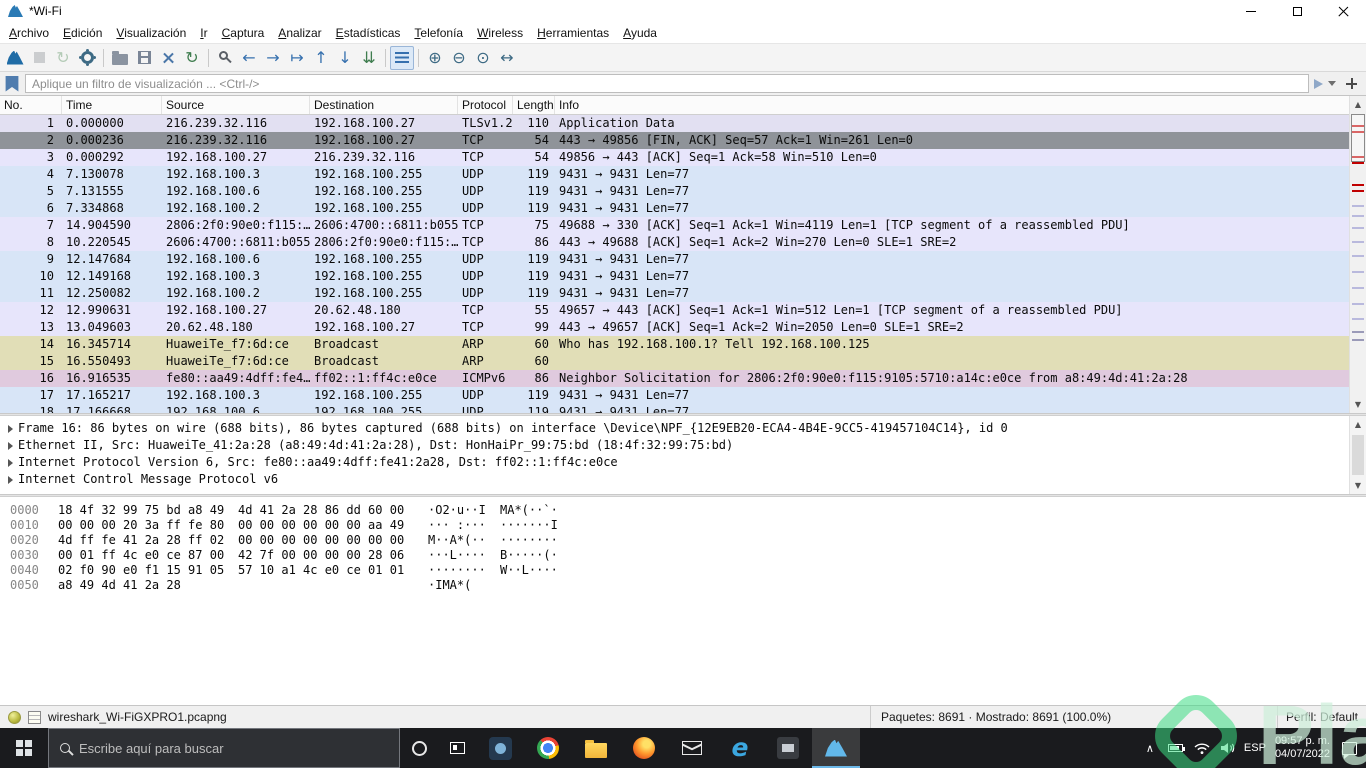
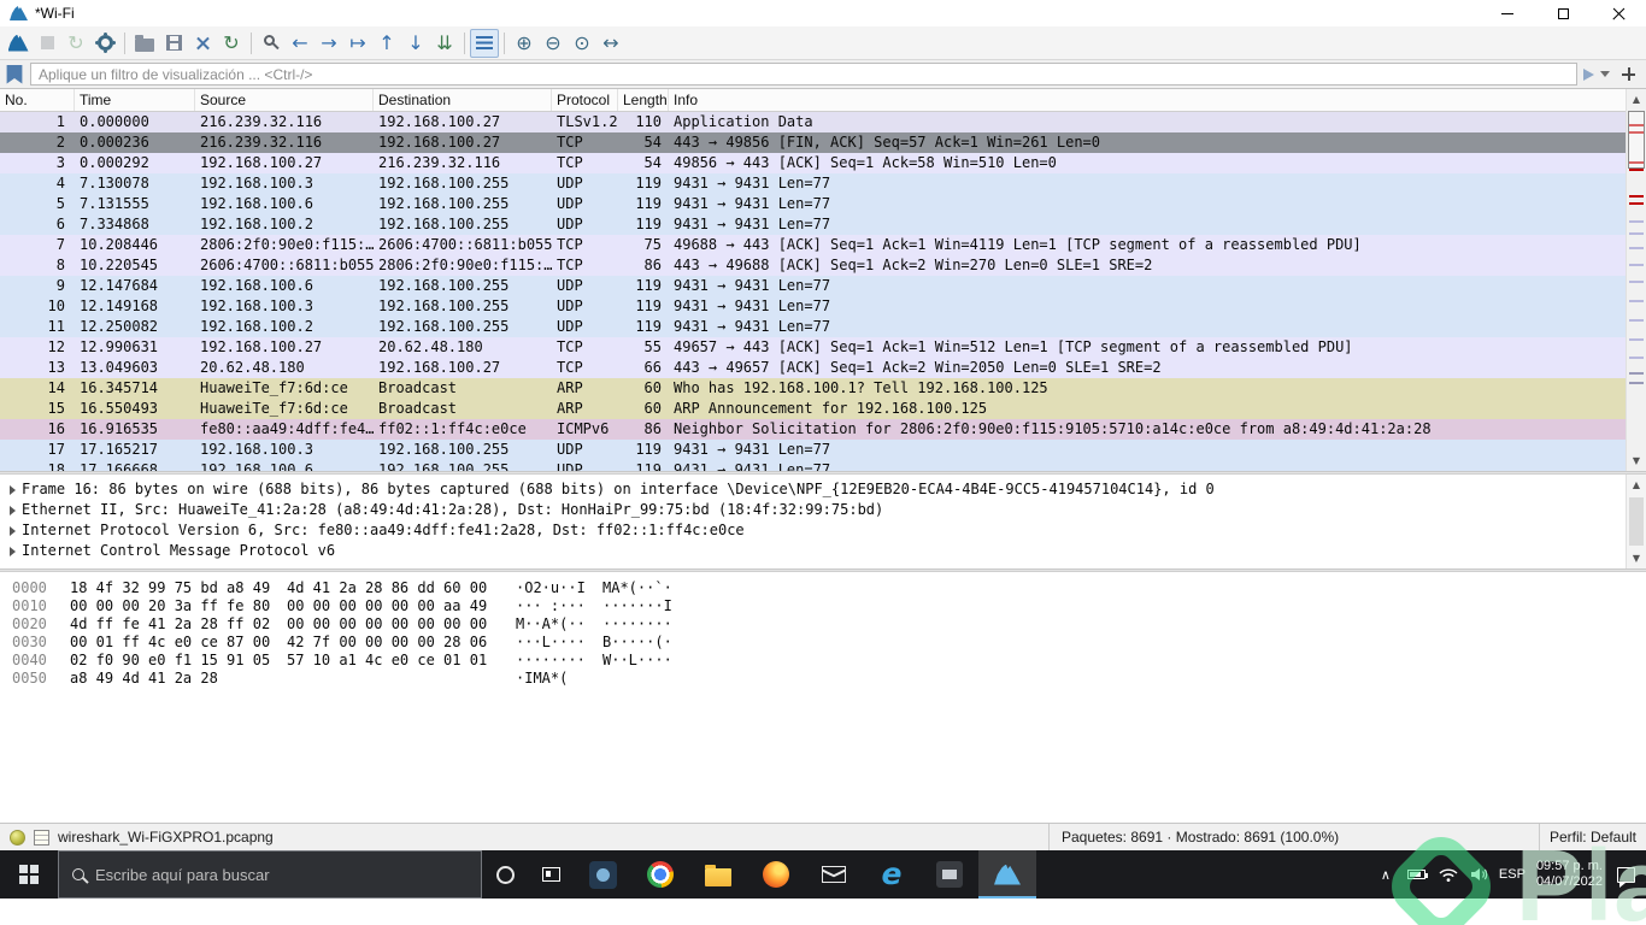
  *Wi-Fi
- Archivo
- Edición
- Visualización
- Ir
- Captura
- Analizar
- Estadísticas
- Telefonía
- Wireless
- Herramientas
- Ayuda
  ↻
  ↻
  ←
  →
  ↦
  ↑
  ↓
  ⇊
  ⊕
  ⊖
  ⊙
  ↔
  Aplique un filtro de visualización ... <Ctrl-/>
  No.
  Time
  Source
  Destination
  Protocol
  Length
  Info
  1
  0.000000
  216.239.32.116
  192.168.100.27
  TLSv1.2
  110
  Application Data
  2
  0.000236
  216.239.32.116
  192.168.100.27
  TCP
  54
  443 → 49856 [FIN, ACK] Seq=57 Ack=1 Win=261 Len=0
  3
  0.000292
  192.168.100.27
  216.239.32.116
  TCP
  54
  49856 → 443 [ACK] Seq=1 Ack=58 Win=510 Len=0
  4
  7.130078
  192.168.100.3
  192.168.100.255
  UDP
  119
  9431 → 9431 Len=77
  5
  7.131555
  192.168.100.6
  192.168.100.255
  UDP
  119
  9431 → 9431 Len=77
  6
  7.334868
  192.168.100.2
  192.168.100.255
  UDP
  119
  9431 → 9431 Len=77
  7
- 14.904590
+ 10.208446
  2806:2f0:90e0:f115:…
  2606:4700::6811:b055
  TCP
  75
- 49688 → 330 [ACK] Seq=1 Ack=1 Win=4119 Len=1 [TCP segment of a reassembled PDU]
+ 49688 → 443 [ACK] Seq=1 Ack=1 Win=4119 Len=1 [TCP segment of a reassembled PDU]
  8
  10.220545
  2606:4700::6811:b055
  2806:2f0:90e0:f115:…
  TCP
  86
  443 → 49688 [ACK] Seq=1 Ack=2 Win=270 Len=0 SLE=1 SRE=2
  9
  12.147684
  192.168.100.6
  192.168.100.255
  UDP
  119
  9431 → 9431 Len=77
  10
  12.149168
  192.168.100.3
  192.168.100.255
  UDP
  119
  9431 → 9431 Len=77
  11
  12.250082
  192.168.100.2
  192.168.100.255
  UDP
  119
  9431 → 9431 Len=77
  12
  12.990631
  192.168.100.27
  20.62.48.180
  TCP
  55
  49657 → 443 [ACK] Seq=1 Ack=1 Win=512 Len=1 [TCP segment of a reassembled PDU]
  13
  13.049603
  20.62.48.180
  192.168.100.27
  TCP
- 99
+ 66
  443 → 49657 [ACK] Seq=1 Ack=2 Win=2050 Len=0 SLE=1 SRE=2
  14
  16.345714
  HuaweiTe_f7:6d:ce
  Broadcast
  ARP
  60
  Who has 192.168.100.1? Tell 192.168.100.125
  15
  16.550493
  HuaweiTe_f7:6d:ce
  Broadcast
  ARP
  60
+ ARP Announcement for 192.168.100.125
  16
  16.916535
  fe80::aa49:4dff:fe4…
  ff02::1:ff4c:e0ce
  ICMPv6
  86
  Neighbor Solicitation for 2806:2f0:90e0:f115:9105:5710:a14c:e0ce from a8:49:4d:41:2a:28
  17
  17.165217
  192.168.100.3
  192.168.100.255
  UDP
  119
  9431 → 9431 Len=77
  18
  17.166668
  192.168.100.6
  192.168.100.255
  UDP
  119
  9431 → 9431 Len=77
  ▲
  ▼
  Frame 16: 86 bytes on wire (688 bits), 86 bytes captured (688 bits) on interface \Device\NPF_{12E9EB20-ECA4-4B4E-9CC5-419457104C14}, id 0
  Ethernet II, Src: HuaweiTe_41:2a:28 (a8:49:4d:41:2a:28), Dst: HonHaiPr_99:75:bd (18:4f:32:99:75:bd)
  Internet Protocol Version 6, Src: fe80::aa49:4dff:fe41:2a28, Dst: ff02::1:ff4c:e0ce
  Internet Control Message Protocol v6
  ▲
  ▼
  0000 18 4f 32 99 75 bd a8 49 4d 41 2a 28 86 dd 60 00 ·O2·u··I MA*(··`·
  0010 00 00 00 20 3a ff fe 80 00 00 00 00 00 00 aa 49 ··· :··· ·······I
  0020 4d ff fe 41 2a 28 ff 02 00 00 00 00 00 00 00 00 M··A*(·· ········
  0030 00 01 ff 4c e0 ce 87 00 42 7f 00 00 00 00 28 06 ···L···· B·····(·
  0040 02 f0 90 e0 f1 15 91 05 57 10 a1 4c e0 ce 01 01 ········ W··L····
  0050 a8 49 4d 41 2a 28 ·IMA*(
  wireshark_Wi-FiGXPRO1.pcapng
  Paquetes: 8691 · Mostrado: 8691 (100.0%)
  Perfil: Default
  Escribe aquí para buscar
  ∧
  ESP
  09:57 p. m.
  04/07/2022
  Pla
